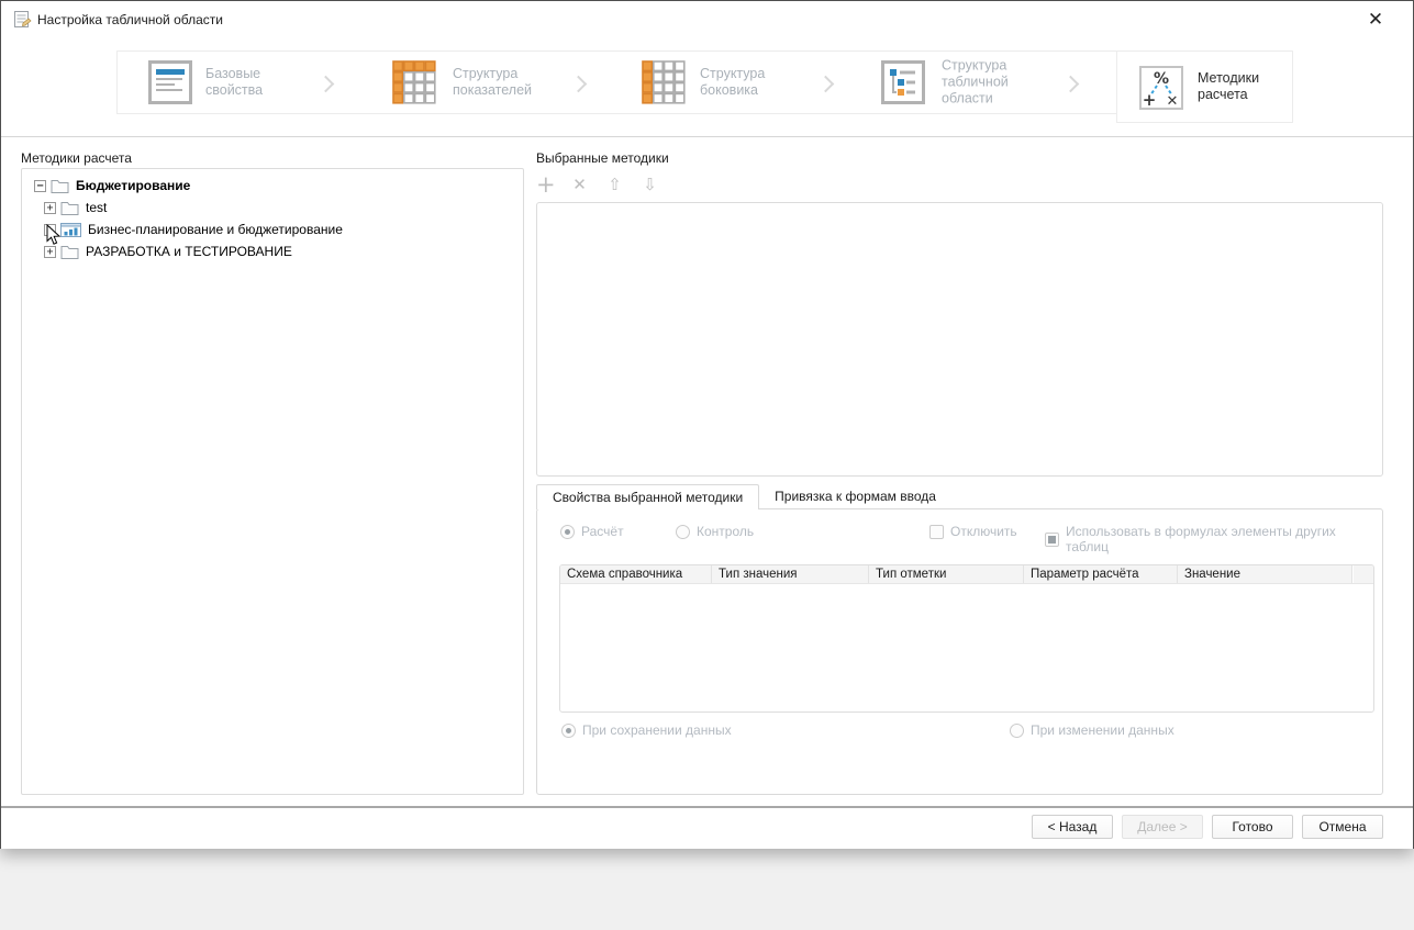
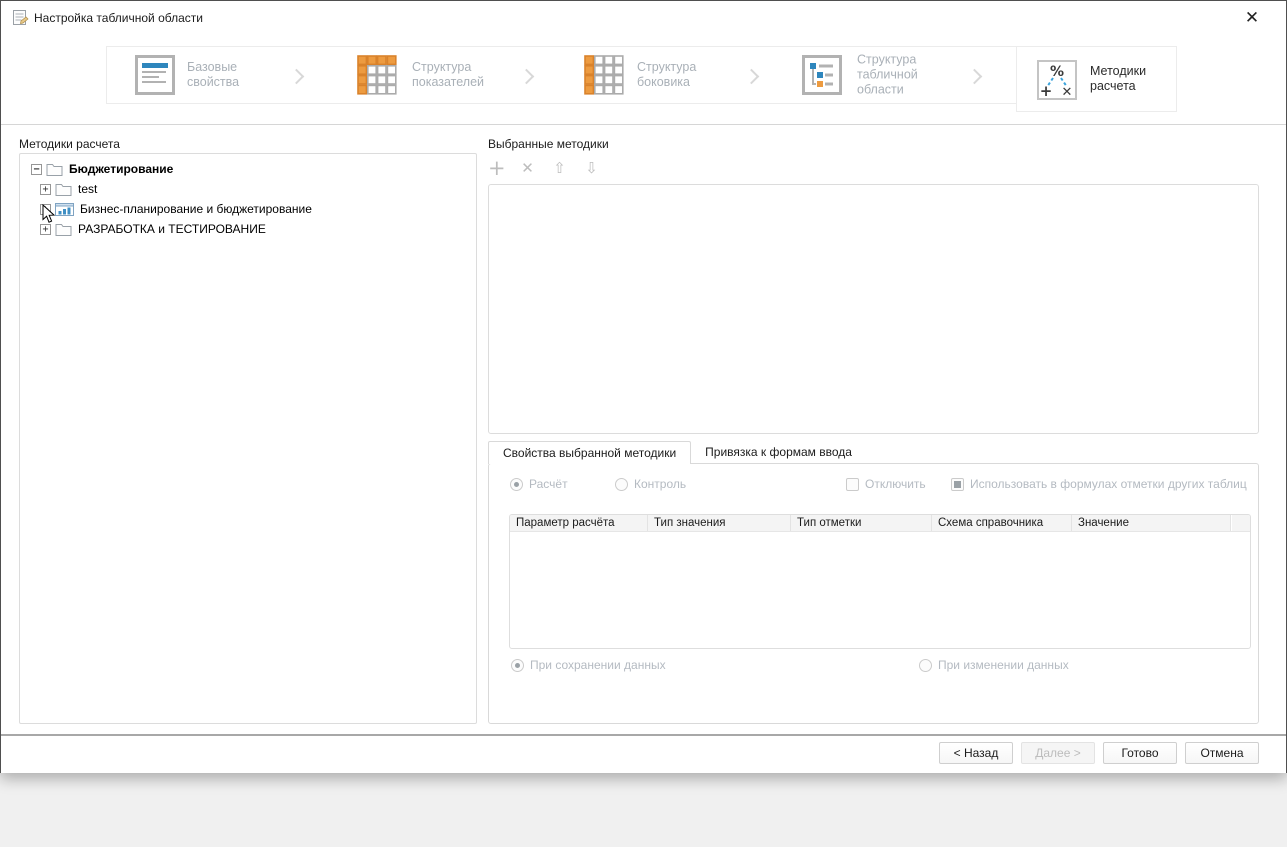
  Настройка табличной области
  ✕
  Базовые свойства
  Структура показателей
  Структура боковика
  Структура табличной области
  %
  +
  ✕
  Методики расчета
  Методики расчета
  −
  Бюджетирование
  +
  test
  Бизнес-планирование и бюджетирование
  +
  РАЗРАБОТКА и ТЕСТИРОВАНИЕ
  Выбранные методики
  +
  ✕
  ⇧
  ⇩
  Свойства выбранной методики
  Привязка к формам ввода
  Расчёт
  Контроль
  Отключить
- Использовать в формулах элементы других таблиц
+ Использовать в формулах отметки других таблиц
- Схема справочника
+ Параметр расчёта
  Тип значения
  Тип отметки
- Параметр расчёта
+ Схема справочника
  Значение
  При сохранении данных
  При изменении данных
  < Назад
  Далее >
  Готово
  Отмена
